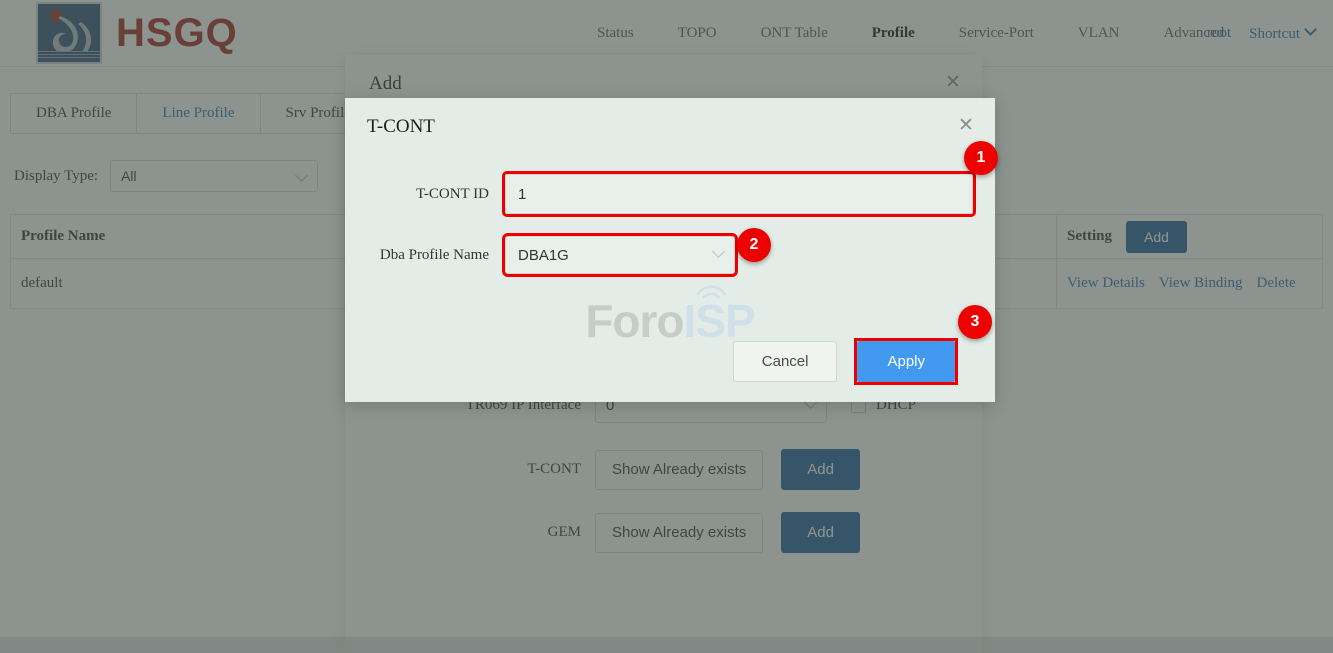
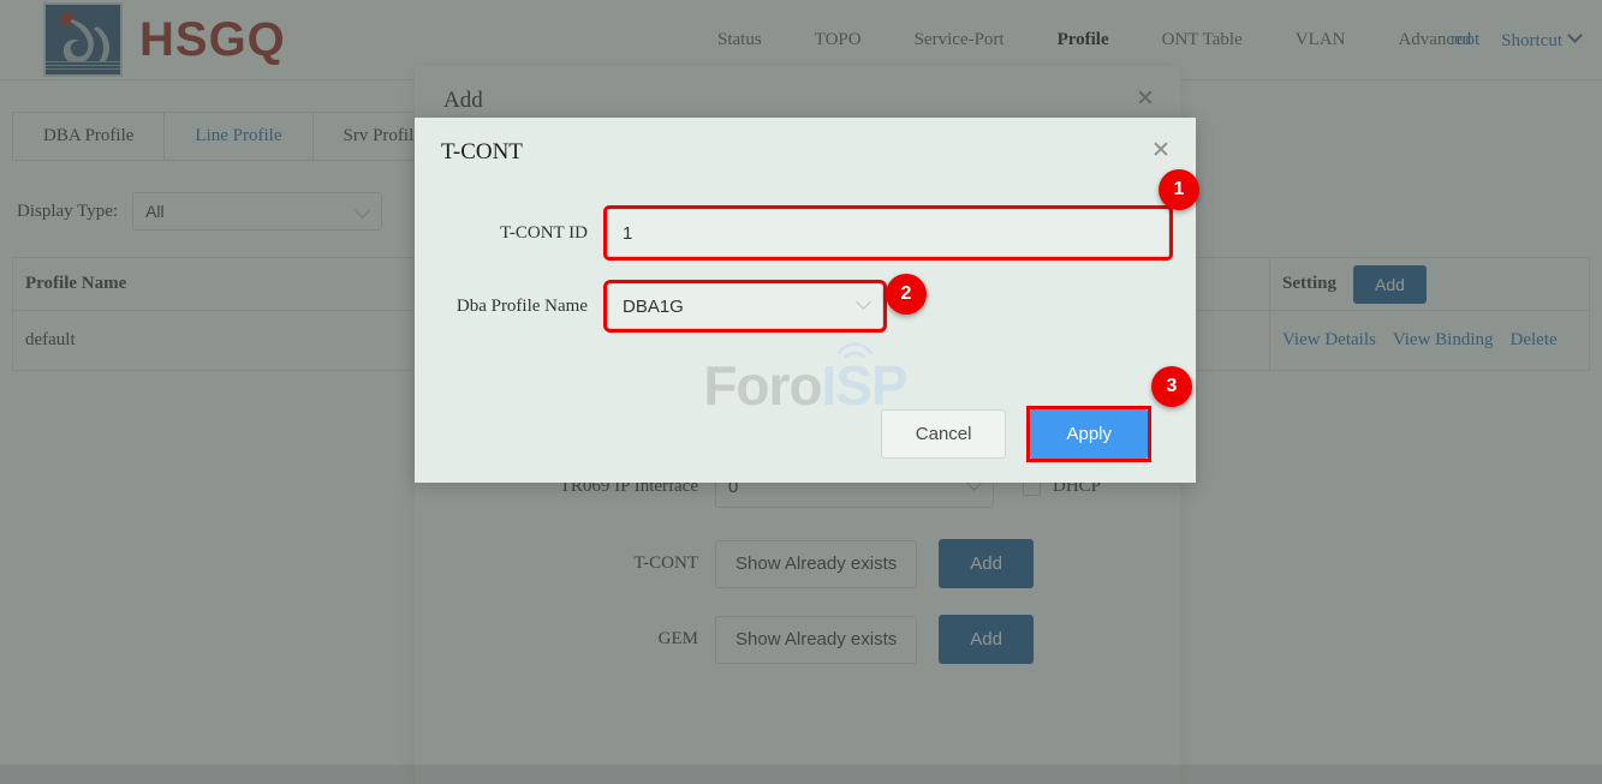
  HSGQ
  Status
  TOPO
- ONT Table
+ Service-Port
  Profile
- Service-Port
+ ONT Table
  VLAN
  Advanced
  root
  Shortcut
  DBA Profile
  Line Profile
  Srv Profil
  Display Type:
  All
  Profile Name
  Setting
  Add
  default
  View Details
  View Binding
  Delete
  Add
  ✕
  TR069 IP Interface
  0
  DHCP
  T-CONT
  Show Already exists
  Add
  GEM
  Show Already exists
  Add
  T-CONT
  ✕
  ForoISP
  T-CONT ID
  1
  Dba Profile Name
  DBA1G
  Cancel
  Apply
  1
  2
  3
